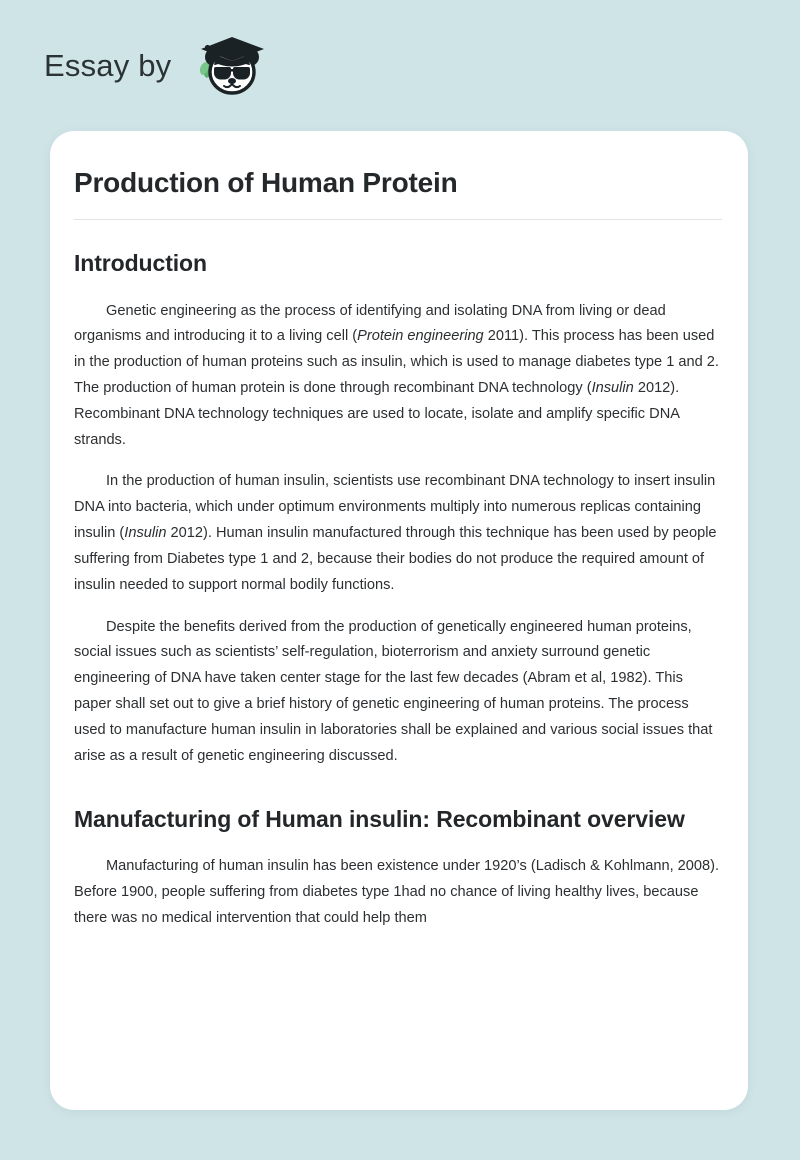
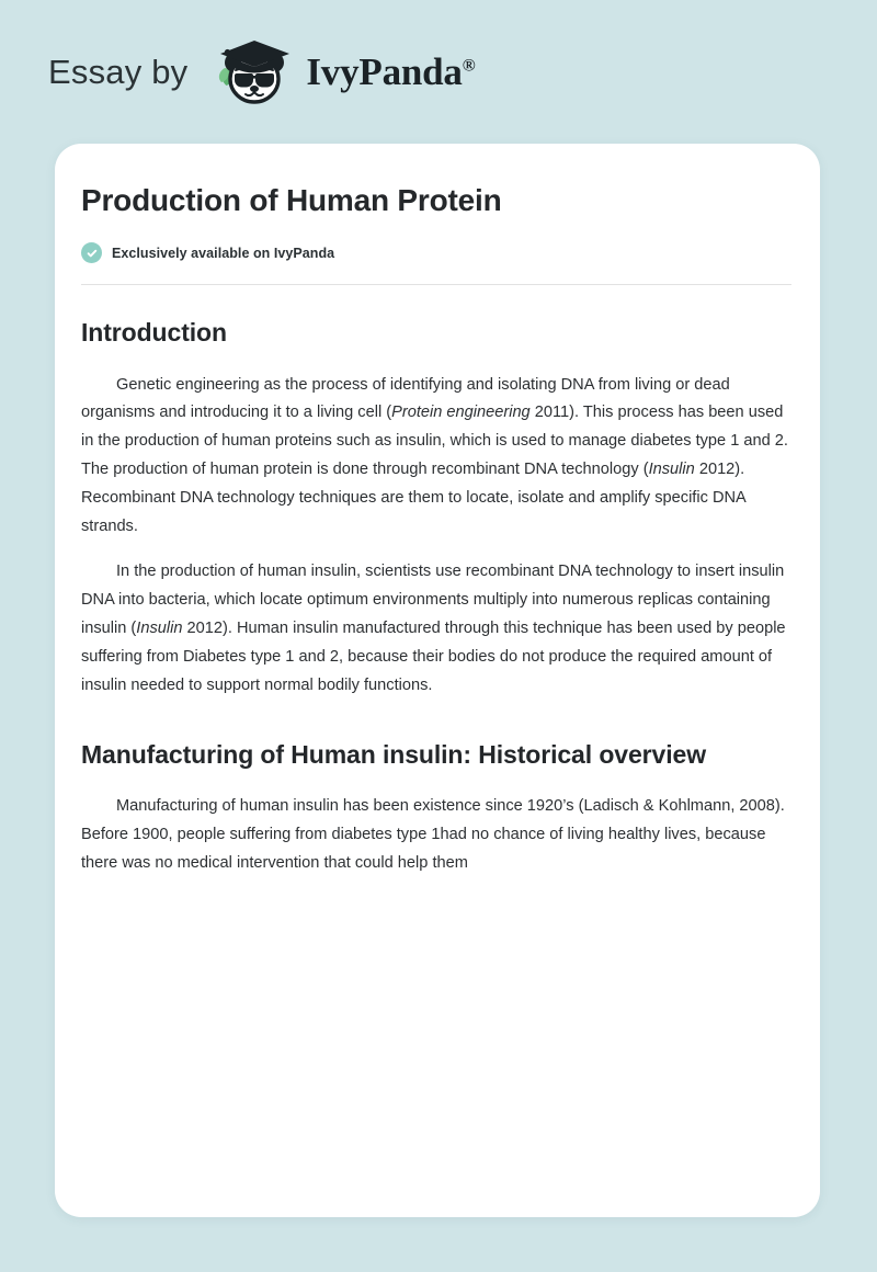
  Essay by
+ IvyPanda®
  Production of Human Protein
+ Exclusively available on IvyPanda
  Introduction
- Genetic engineering as the process of identifying and isolating DNA from living or dead organisms and introducing it to a living cell (Protein engineering 2011). This process has been used in the production of human proteins such as insulin, which is used to manage diabetes type 1 and 2. The production of human protein is done through recombinant DNA technology (Insulin 2012). Recombinant DNA technology techniques are used to locate, isolate and amplify specific DNA strands.
+ Genetic engineering as the process of identifying and isolating DNA from living or dead organisms and introducing it to a living cell (Protein engineering 2011). This process has been used in the production of human proteins such as insulin, which is used to manage diabetes type 1 and 2. The production of human protein is done through recombinant DNA technology (Insulin 2012). Recombinant DNA technology techniques are them to locate, isolate and amplify specific DNA strands.
- In the production of human insulin, scientists use recombinant DNA technology to insert insulin DNA into bacteria, which under optimum environments multiply into numerous replicas containing insulin (Insulin 2012). Human insulin manufactured through this technique has been used by people suffering from Diabetes type 1 and 2, because their bodies do not produce the required amount of insulin needed to support normal bodily functions.
+ In the production of human insulin, scientists use recombinant DNA technology to insert insulin DNA into bacteria, which locate optimum environments multiply into numerous replicas containing insulin (Insulin 2012). Human insulin manufactured through this technique has been used by people suffering from Diabetes type 1 and 2, because their bodies do not produce the required amount of insulin needed to support normal bodily functions.
- Despite the benefits derived from the production of genetically engineered human proteins, social issues such as scientists’ self-regulation, bioterrorism and anxiety surround genetic engineering of DNA have taken center stage for the last few decades (Abram et al, 1982). This paper shall set out to give a brief history of genetic engineering of human proteins. The process used to manufacture human insulin in laboratories shall be explained and various social issues that arise as a result of genetic engineering discussed.
- Manufacturing of Human insulin: Recombinant overview
+ Manufacturing of Human insulin: Historical overview
- Manufacturing of human insulin has been existence under 1920’s (Ladisch & Kohlmann, 2008). Before 1900, people suffering from diabetes type 1had no chance of living healthy lives, because there was no medical intervention that could help them
+ Manufacturing of human insulin has been existence since 1920’s (Ladisch & Kohlmann, 2008). Before 1900, people suffering from diabetes type 1had no chance of living healthy lives, because there was no medical intervention that could help them
